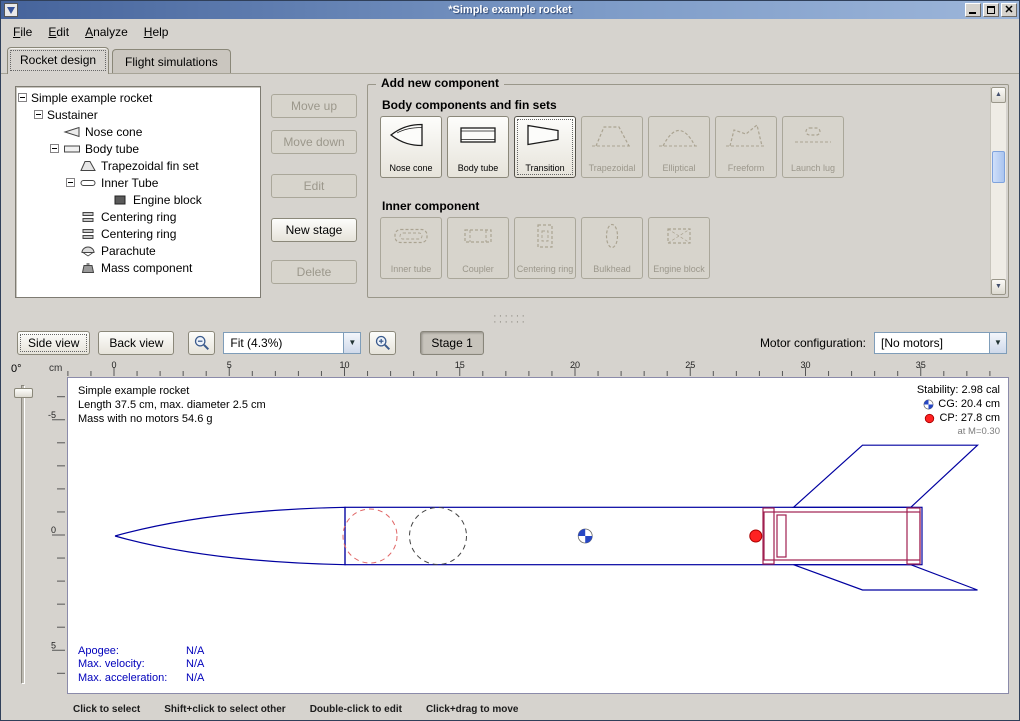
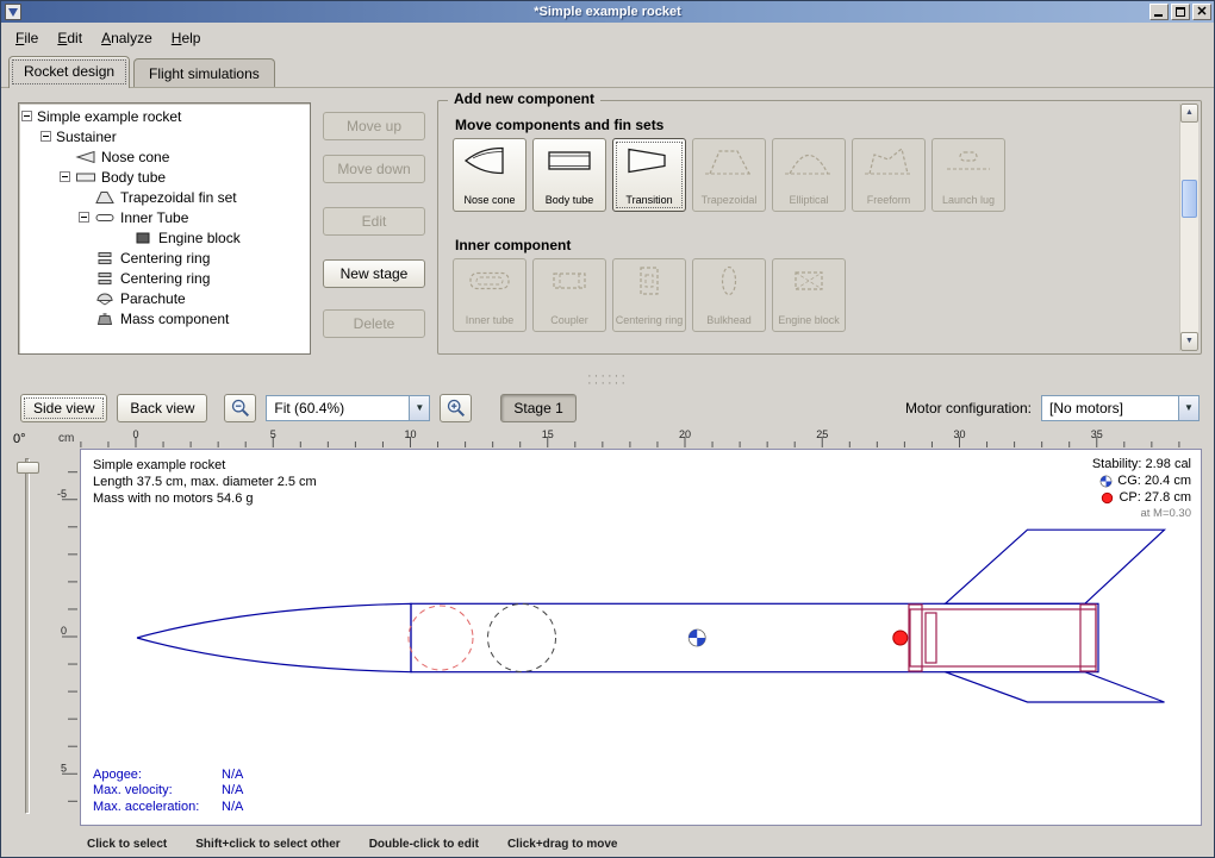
  *Simple example rocket
  ✕
  File
  Edit
  Analyze
  Help
  Rocket design
  Flight simulations
  Simple example rocket
  Sustainer
  Nose cone
  Body tube
  Trapezoidal fin set
  Inner Tube
  Engine block
  Centering ring
  Centering ring
  Parachute
  Mass component
  Move up
  Move down
  Edit
  New stage
  Delete
  Add new component
- Body components and fin sets
+ Move components and fin sets
  Nose cone
  Body tube
  Transition
  Trapezoidal
  Elliptical
  Freeform
  Launch lug
  Inner component
  Inner tube
  Coupler
  Centering ring
  Bulkhead
  Engine block
  ······
  ······
  Side view
  Back view
- Fit (4.3%)
+ Fit (60.4%)
  ▼
  Stage 1
  Motor configuration:
  [No motors]
  ▼
  0°
  cm
  0
  5
  10
  15
  20
  25
  30
  35
  -5
  0
  5
  Simple example rocket
  Length 37.5 cm, max. diameter 2.5 cm
  Mass with no motors 54.6 g
  Stability: 2.98 cal
  CG: 20.4 cm
  CP: 27.8 cm
  at M=0.30
  Apogee:
  N/A
  Max. velocity:
  N/A
  Max. acceleration:
  N/A
  Click to select
  Shift+click to select other
  Double-click to edit
  Click+drag to move
